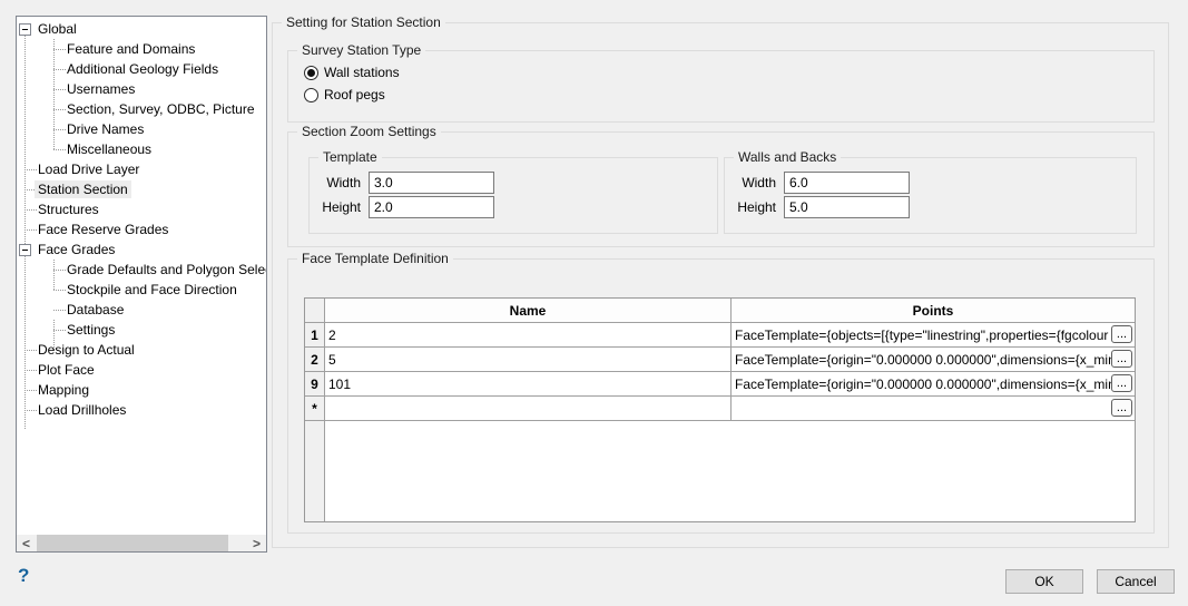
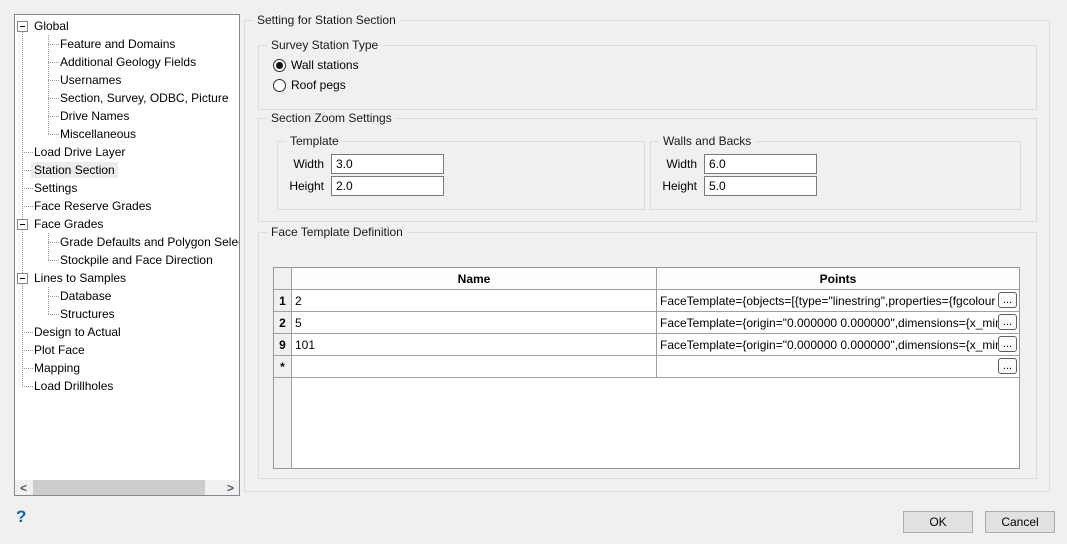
  Global
  Feature and Domains
  Additional Geology Fields
  Usernames
  Section, Survey, ODBC, Picture
  Drive Names
  Miscellaneous
  Load Drive Layer
  Station Section
- Structures
+ Settings
  Face Reserve Grades
  Face Grades
  Grade Defaults and Polygon Sele
  Stockpile and Face Direction
+ Lines to Samples
  Database
- Settings
+ Structures
  Design to Actual
  Plot Face
  Mapping
  Load Drillholes
  <
  >
  Setting for Station Section
  Survey Station Type
  Wall stations
  Roof pegs
  Section Zoom Settings
  Template
  Width
  3.0
  Height
  2.0
  Walls and Backs
  Width
  6.0
  Height
  5.0
  Face Template Definition
  Name
  Points
  1
  2
  FaceTemplate={objects=[{type="linestring",properties={fgcolour
  ...
  2
  5
  FaceTemplate={origin="0.000000 0.000000",dimensions={x_mi
  ...
  9
  101
  FaceTemplate={origin="0.000000 0.000000",dimensions={x_mi
  ...
  *
  ...
  ?
  OK
  Cancel
